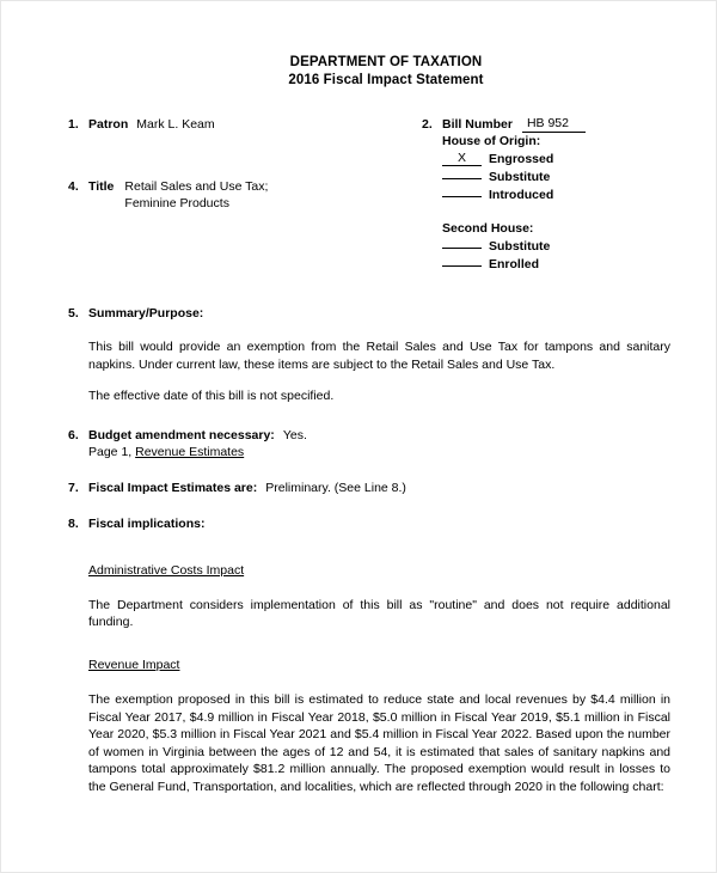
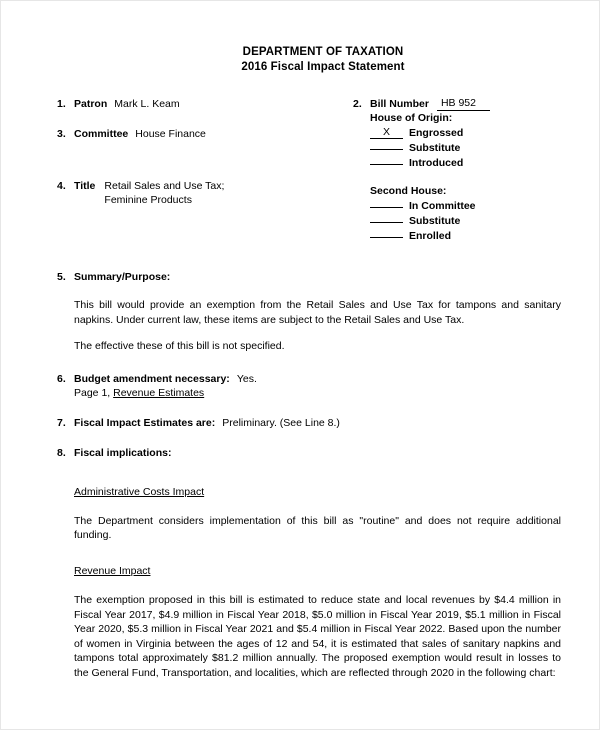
  DEPARTMENT OF TAXATION
  2016 Fiscal Impact Statement
  1.
  Patron
  Mark L. Keam
+ 3.
+ Committee
+ House Finance
  4.
  Title
  Retail Sales and Use Tax; Feminine Products
  2.
  Bill Number
  HB 952
  House of Origin:
  X Engrossed
  Substitute
  Introduced
  Second House:
+ In Committee
  Substitute
  Enrolled
  5.
  Summary/Purpose:
  This bill would provide an exemption from the Retail Sales and Use Tax for tampons and sanitary napkins. Under current law, these items are subject to the Retail Sales and Use Tax.
- The effective date of this bill is not specified.
+ The effective these of this bill is not specified.
  6.
  Budget amendment necessary: Yes.
  Page 1, Revenue Estimates
  7.
  Fiscal Impact Estimates are:
  Preliminary. (See Line 8.)
  8.
  Fiscal implications:
  Administrative Costs Impact
  The Department considers implementation of this bill as "routine" and does not require additional funding.
  Revenue Impact
  The exemption proposed in this bill is estimated to reduce state and local revenues by $4.4 million in Fiscal Year 2017, $4.9 million in Fiscal Year 2018, $5.0 million in Fiscal Year 2019, $5.1 million in Fiscal Year 2020, $5.3 million in Fiscal Year 2021 and $5.4 million in Fiscal Year 2022. Based upon the number of women in Virginia between the ages of 12 and 54, it is estimated that sales of sanitary napkins and tampons total approximately $81.2 million annually. The proposed exemption would result in losses to the General Fund, Transportation, and localities, which are reflected through 2020 in the following chart:
